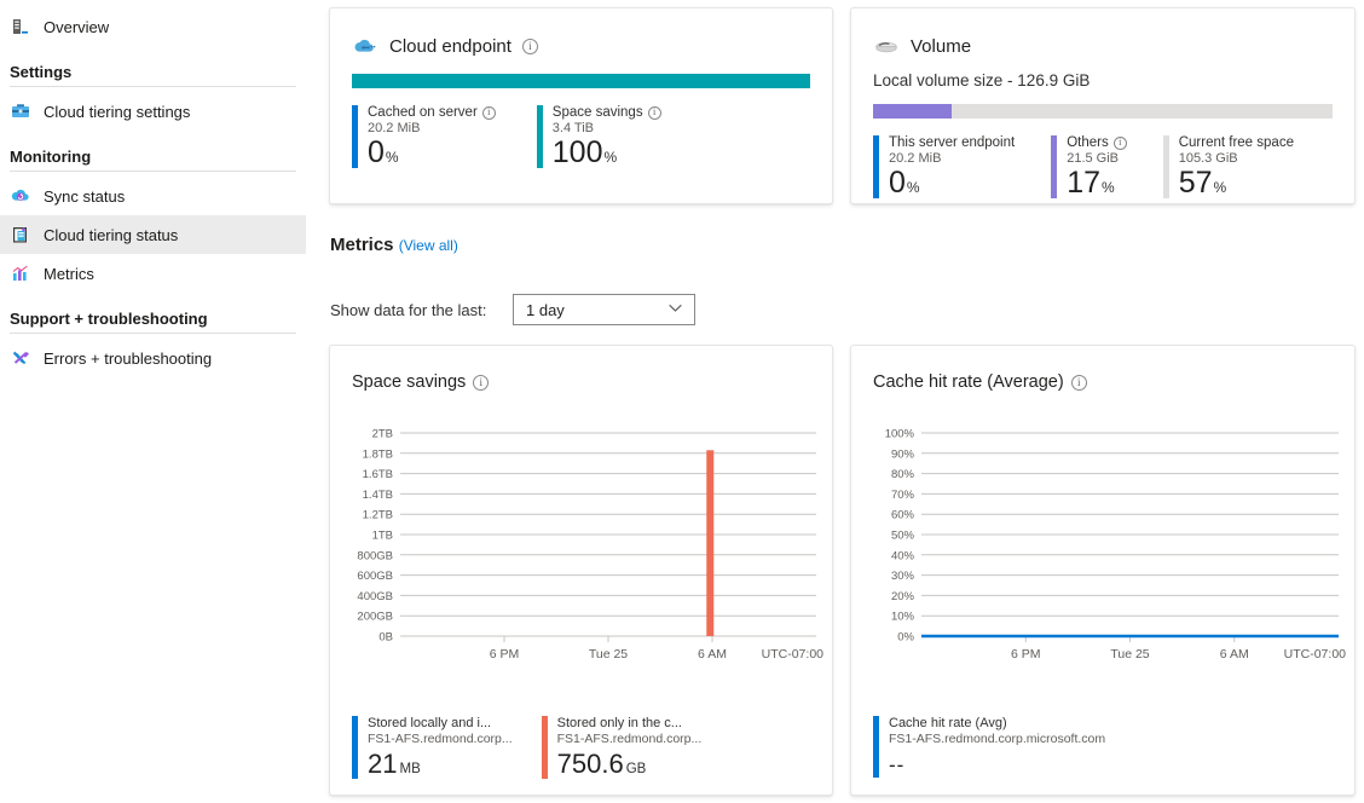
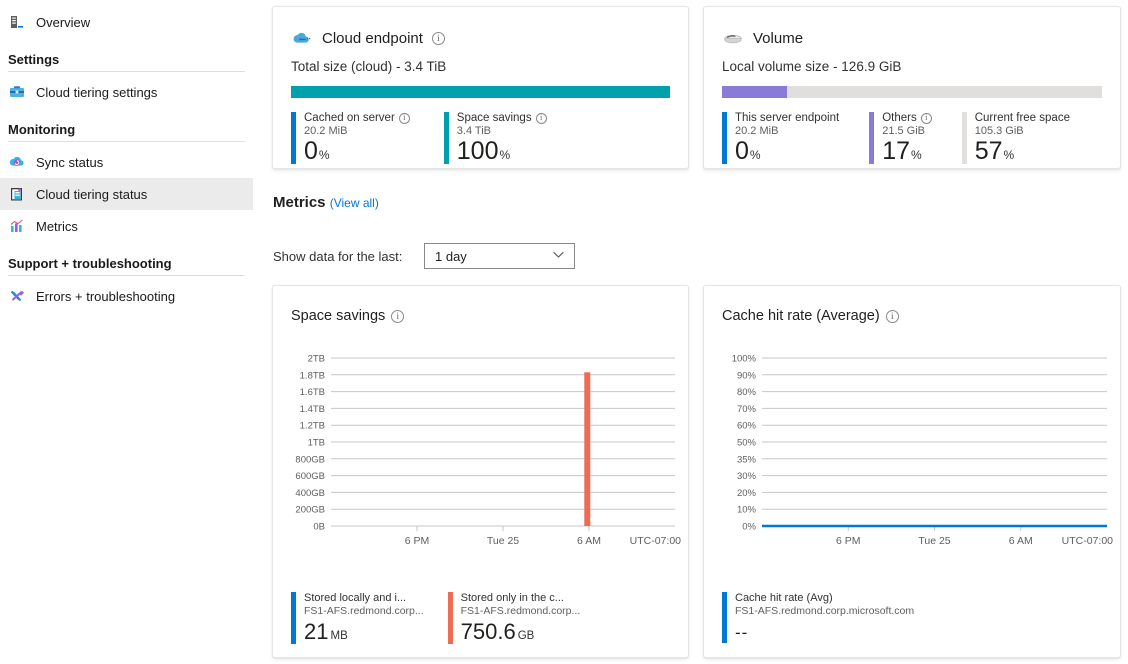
  Overview
  Settings
  Cloud tiering settings
  Monitoring
  Sync status
  Cloud tiering status
  Metrics
  Support + troubleshooting
  Errors + troubleshooting
  Cloud endpoint
  i
+ Total size (cloud) - 3.4 TiB
  Cached on server
  i
  20.2 MiB
  0%
  Space savings
  i
  3.4 TiB
  100%
  Volume
  Local volume size - 126.9 GiB
  This server endpoint
  20.2 MiB
  0%
  Others
  i
  21.5 GiB
  17%
  Current free space
  105.3 GiB
  57%
  Metrics (View all)
  Show data for the last:
  1 day
  Space savings
  i
  2TB
  1.8TB
  1.6TB
  1.4TB
  1.2TB
  1TB
  800GB
  600GB
  400GB
  200GB
  0B
  6 PM
  Tue 25
  6 AM
  UTC-07:00
  Stored locally and i...
  FS1-AFS.redmond.corp...
  21 MB
  Stored only in the c...
  FS1-AFS.redmond.corp...
  750.6 GB
  Cache hit rate (Average)
  i
  100%
  90%
  80%
  70%
  60%
  50%
- 40%
+ 35%
  30%
  20%
  10%
  0%
  6 PM
  Tue 25
  6 AM
  UTC-07:00
  Cache hit rate (Avg)
  FS1-AFS.redmond.corp.microsoft.com
  --
